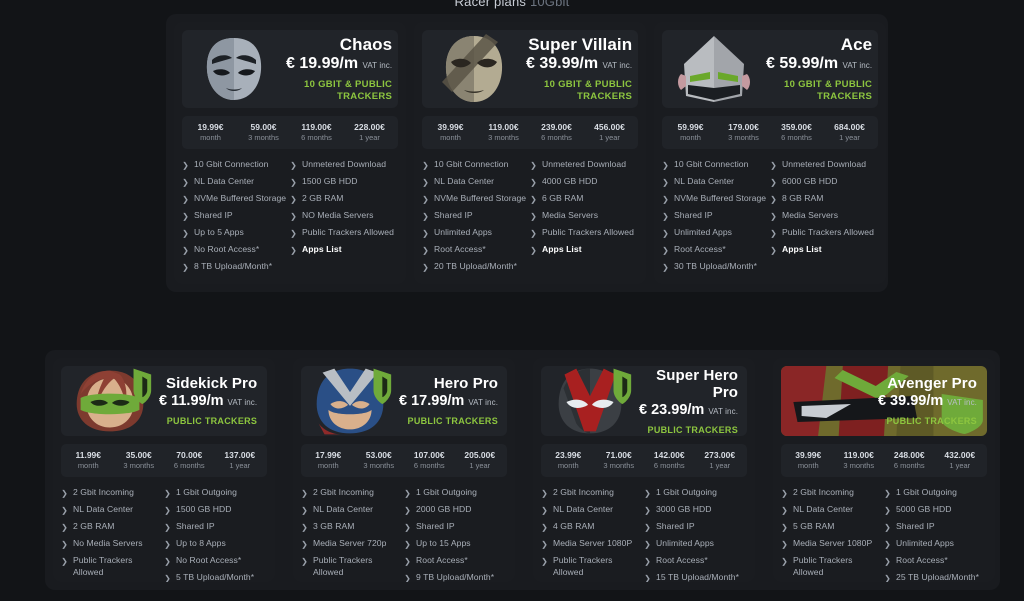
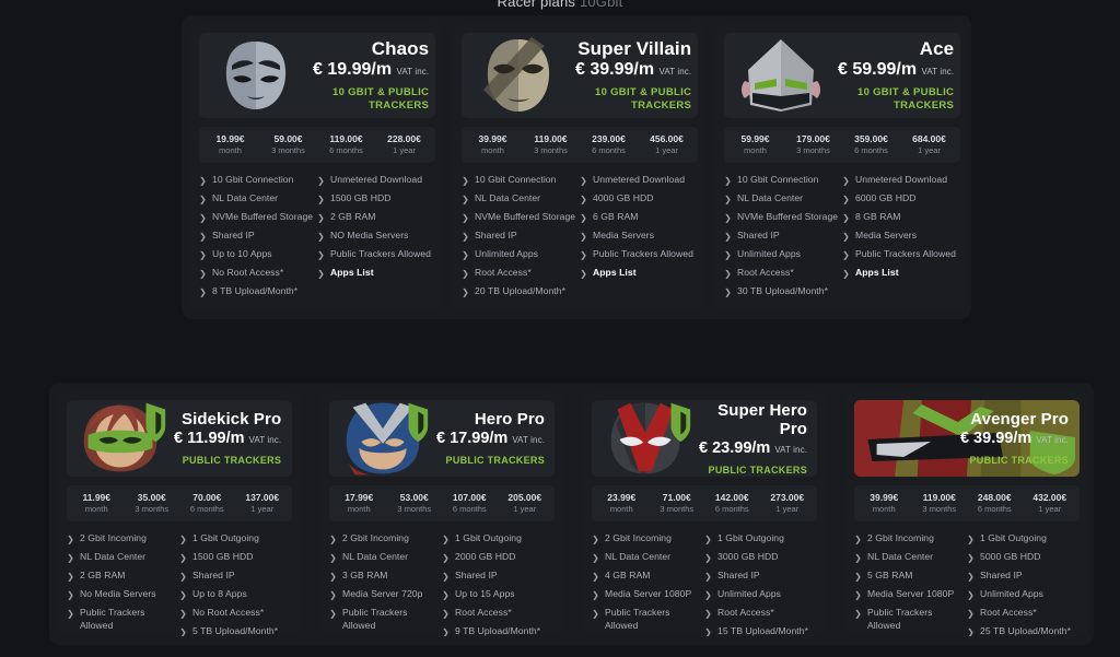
  Racer plans 10Gbit
  Chaos
  € 19.99/m VAT inc.
  10 GBIT & PUBLIC TRACKERS
  19.99€
  month
  59.00€
  3 months
  119.00€
  6 months
  228.00€
  1 year
  ❯
  10 Gbit Connection
  ❯
  NL Data Center
  ❯
  NVMe Buffered Storage
  ❯
  Shared IP
  ❯
- Up to 5 Apps
+ Up to 10 Apps
  ❯
  No Root Access*
  ❯
  8 TB Upload/Month*
  ❯
  Unmetered Download
  ❯
  1500 GB HDD
  ❯
  2 GB RAM
  ❯
  NO Media Servers
  ❯
  Public Trackers Allowed
  ❯
  Apps List
  Super Villain
  € 39.99/m VAT inc.
  10 GBIT & PUBLIC TRACKERS
  39.99€
  month
  119.00€
  3 months
  239.00€
  6 months
  456.00€
  1 year
  ❯
  10 Gbit Connection
  ❯
  NL Data Center
  ❯
  NVMe Buffered Storage
  ❯
  Shared IP
  ❯
  Unlimited Apps
  ❯
  Root Access*
  ❯
  20 TB Upload/Month*
  ❯
  Unmetered Download
  ❯
  4000 GB HDD
  ❯
  6 GB RAM
  ❯
  Media Servers
  ❯
  Public Trackers Allowed
  ❯
  Apps List
  Ace
  € 59.99/m VAT inc.
  10 GBIT & PUBLIC TRACKERS
  59.99€
  month
  179.00€
  3 months
  359.00€
  6 months
  684.00€
  1 year
  ❯
  10 Gbit Connection
  ❯
  NL Data Center
  ❯
  NVMe Buffered Storage
  ❯
  Shared IP
  ❯
  Unlimited Apps
  ❯
  Root Access*
  ❯
  30 TB Upload/Month*
  ❯
  Unmetered Download
  ❯
  6000 GB HDD
  ❯
  8 GB RAM
  ❯
  Media Servers
  ❯
  Public Trackers Allowed
  ❯
  Apps List
  Sidekick Pro
  € 11.99/m VAT inc.
  PUBLIC TRACKERS
  11.99€
  month
  35.00€
  3 months
  70.00€
  6 months
  137.00€
  1 year
  ❯
  2 Gbit Incoming
  ❯
  NL Data Center
  ❯
  2 GB RAM
  ❯
  No Media Servers
  ❯
  Public Trackers Allowed
  ❯
  1 Gbit Outgoing
  ❯
  1500 GB HDD
  ❯
  Shared IP
  ❯
  Up to 8 Apps
  ❯
  No Root Access*
  ❯
  5 TB Upload/Month*
  Hero Pro
  € 17.99/m VAT inc.
  PUBLIC TRACKERS
  17.99€
  month
  53.00€
  3 months
  107.00€
  6 months
  205.00€
  1 year
  ❯
  2 Gbit Incoming
  ❯
  NL Data Center
  ❯
  3 GB RAM
  ❯
  Media Server 720p
  ❯
  Public Trackers Allowed
  ❯
  1 Gbit Outgoing
  ❯
  2000 GB HDD
  ❯
  Shared IP
  ❯
  Up to 15 Apps
  ❯
  Root Access*
  ❯
  9 TB Upload/Month*
  Super Hero Pro
  € 23.99/m VAT inc.
  PUBLIC TRACKERS
  23.99€
  month
  71.00€
  3 months
  142.00€
  6 months
  273.00€
  1 year
  ❯
  2 Gbit Incoming
  ❯
  NL Data Center
  ❯
  4 GB RAM
  ❯
  Media Server 1080P
  ❯
  Public Trackers Allowed
  ❯
  1 Gbit Outgoing
  ❯
  3000 GB HDD
  ❯
  Shared IP
  ❯
  Unlimited Apps
  ❯
  Root Access*
  ❯
  15 TB Upload/Month*
  Avenger Pro
  € 39.99/m VAT inc.
  PUBLIC TRACKERS
  39.99€
  month
  119.00€
  3 months
  248.00€
  6 months
  432.00€
  1 year
  ❯
  2 Gbit Incoming
  ❯
  NL Data Center
  ❯
  5 GB RAM
  ❯
  Media Server 1080P
  ❯
  Public Trackers Allowed
  ❯
  1 Gbit Outgoing
  ❯
  5000 GB HDD
  ❯
  Shared IP
  ❯
  Unlimited Apps
  ❯
  Root Access*
  ❯
  25 TB Upload/Month*
